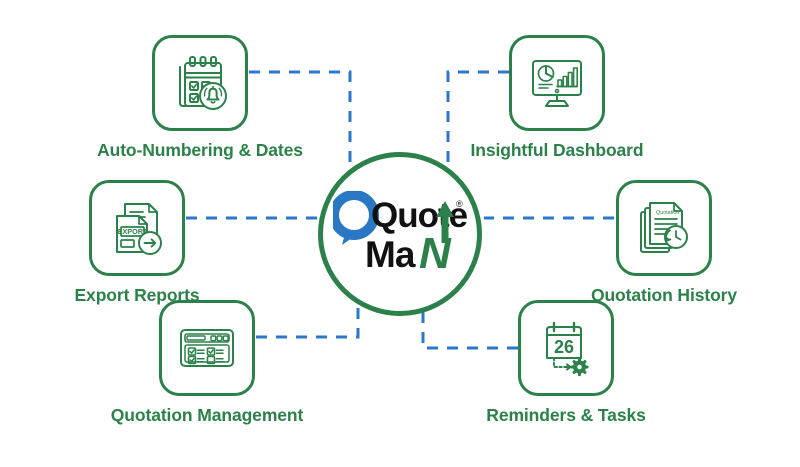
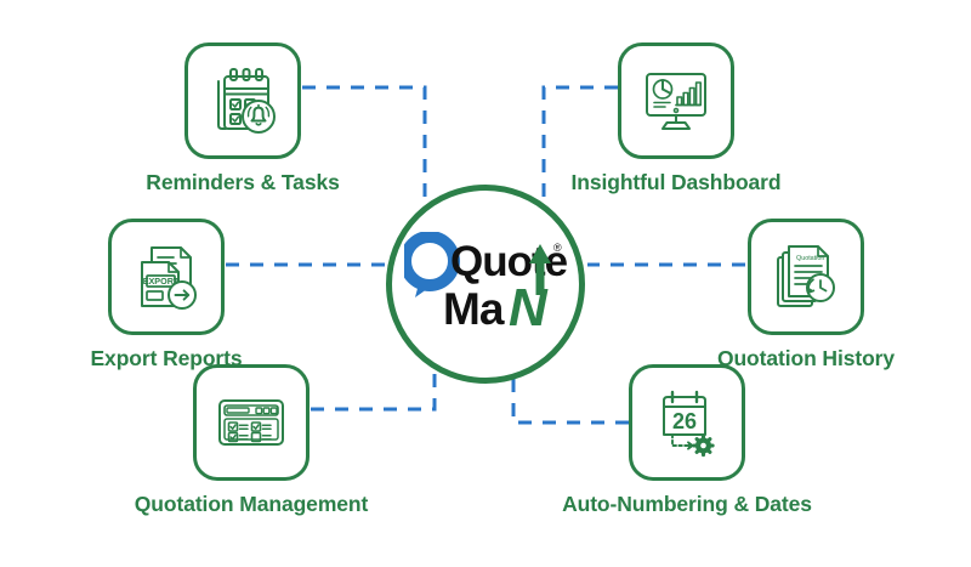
- Auto-Numbering & Dates
+ Reminders & Tasks
  Insightful Dashboard
  EXPORT
  Export Reports
  Quotation History
  Quotation Management
  26
- Reminders & Tasks
+ Auto-Numbering & Dates
  Quoe
  Ma
  N
  ®
